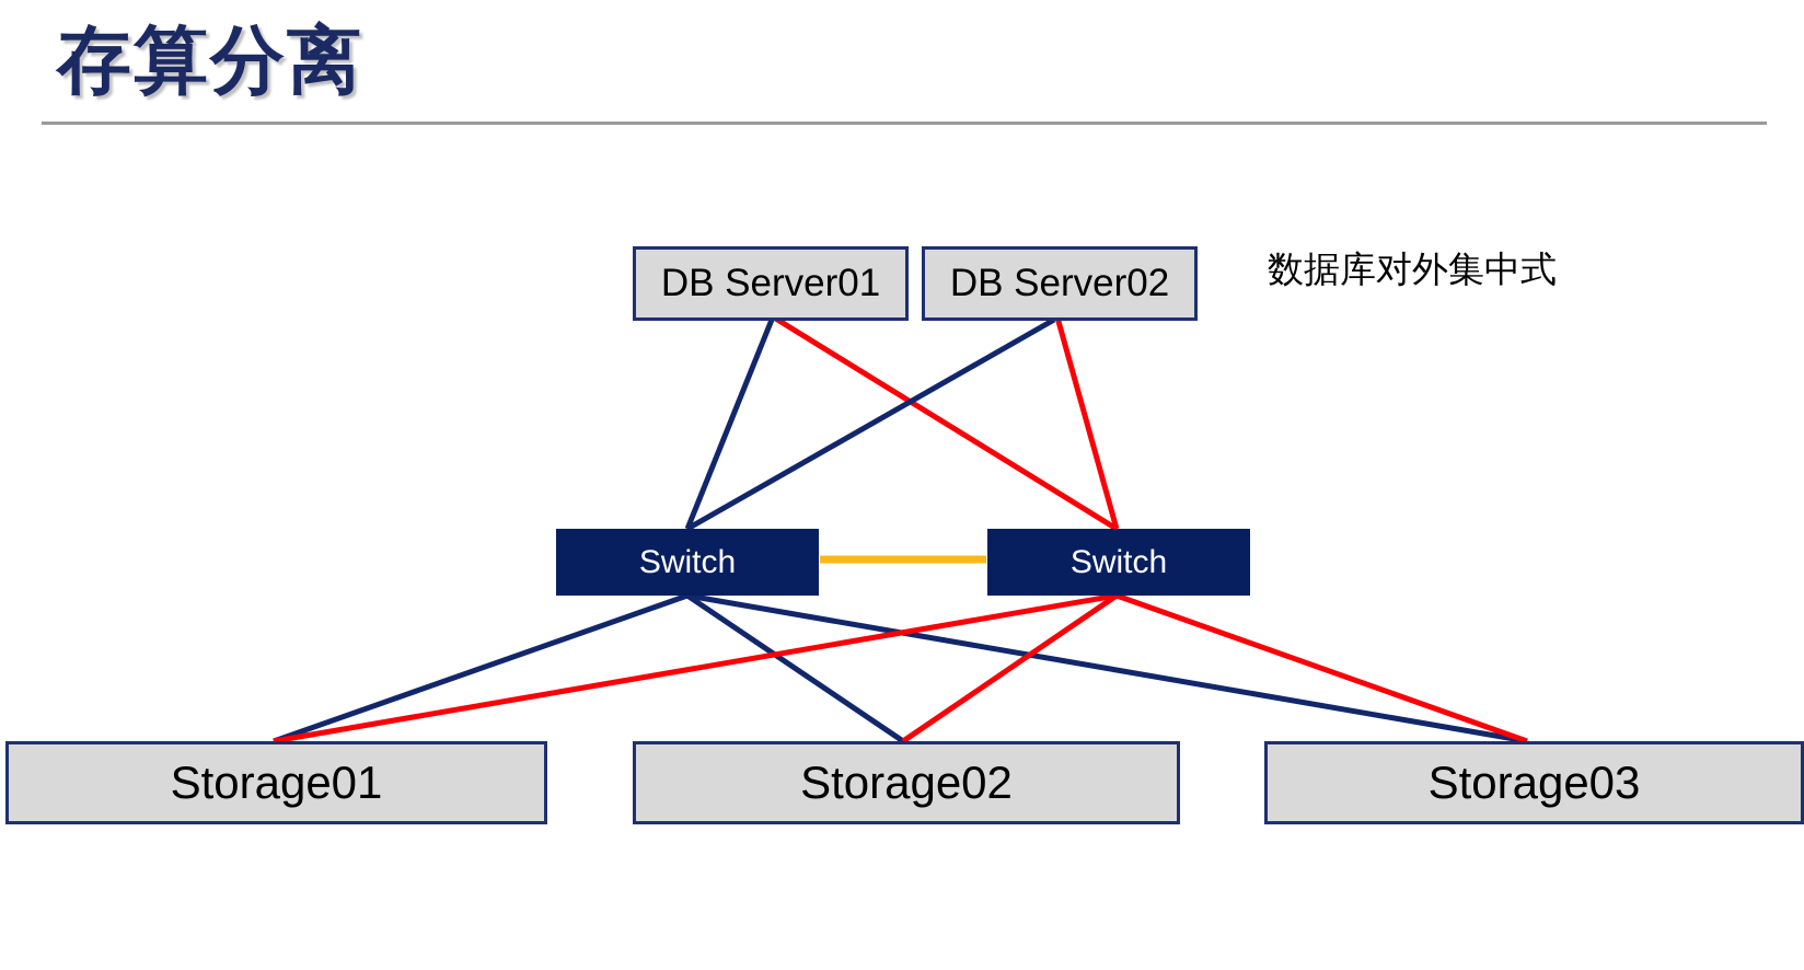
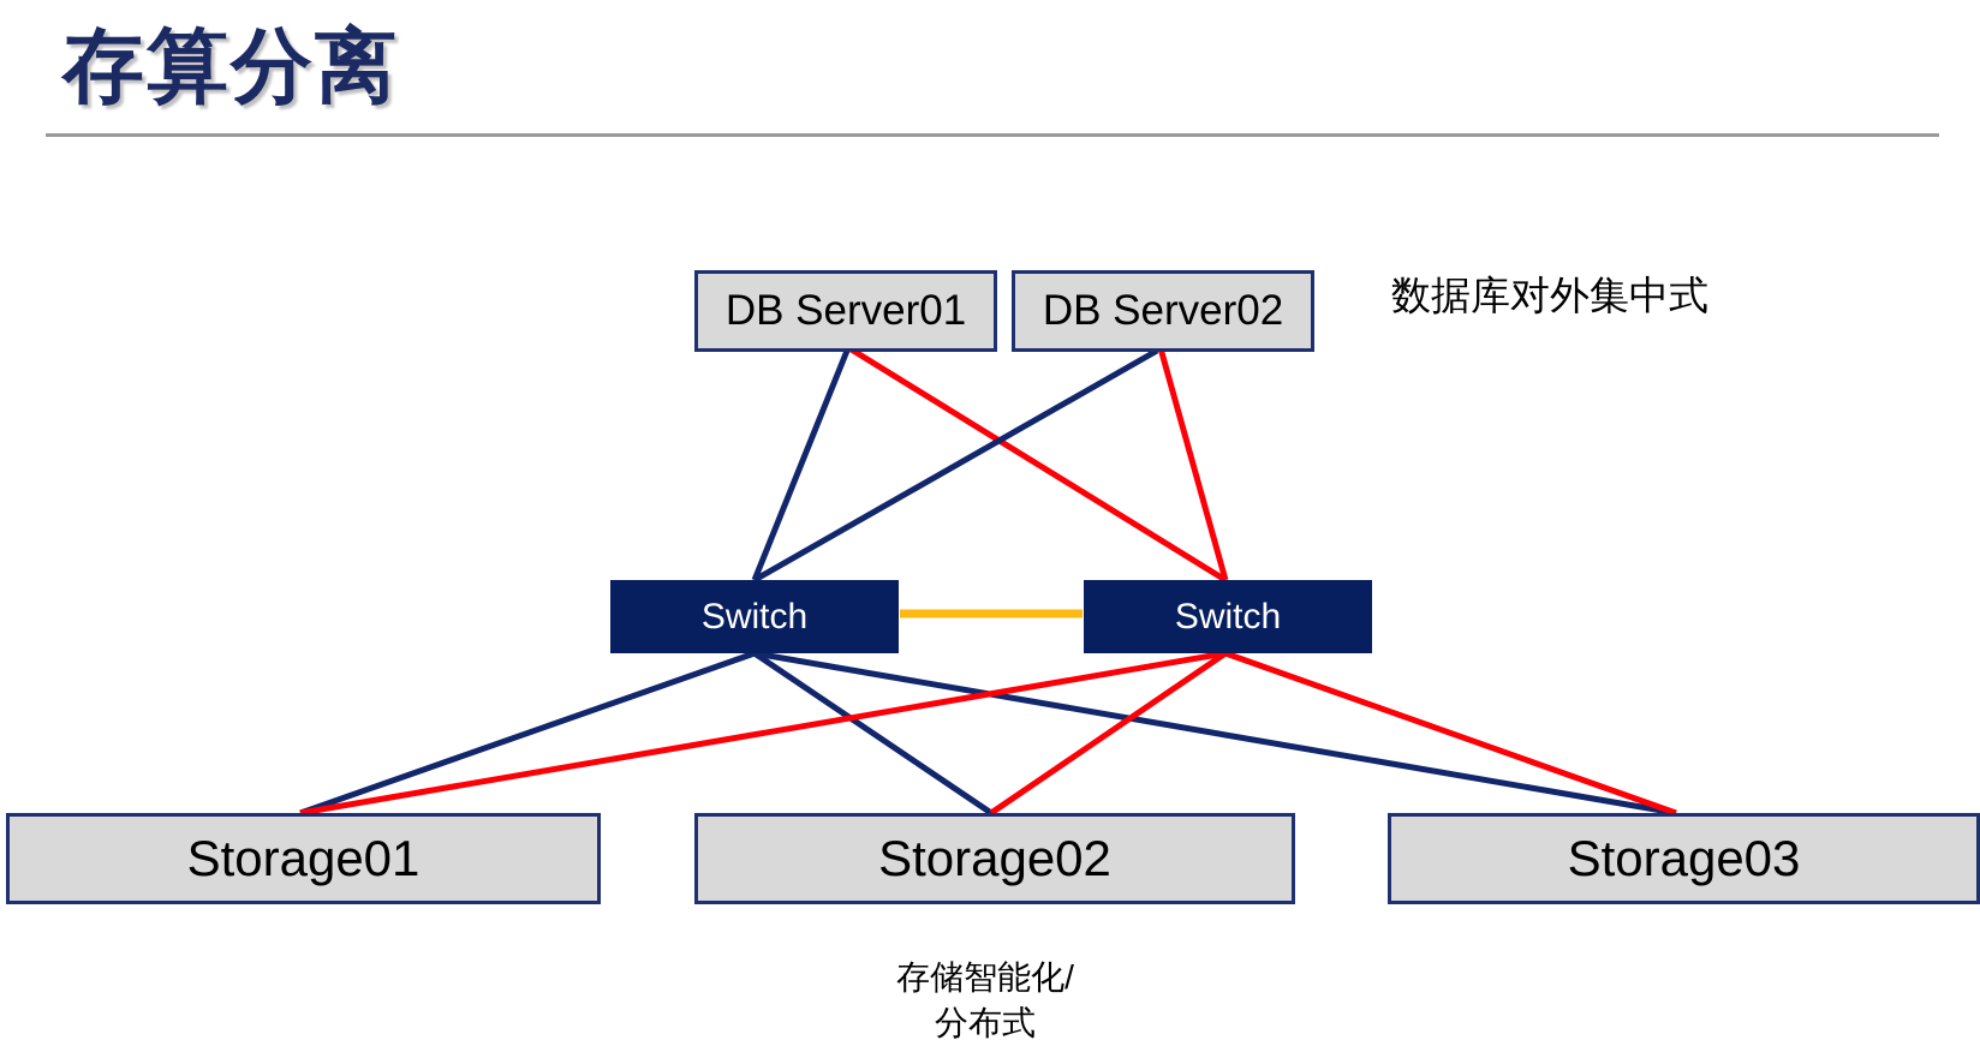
  存算分离
  DB Server01
  DB Server02
  Switch
  Switch
  Storage01
  Storage02
  Storage03
  数据库对外集中式
+ 存储智能化/
+ 分布式
